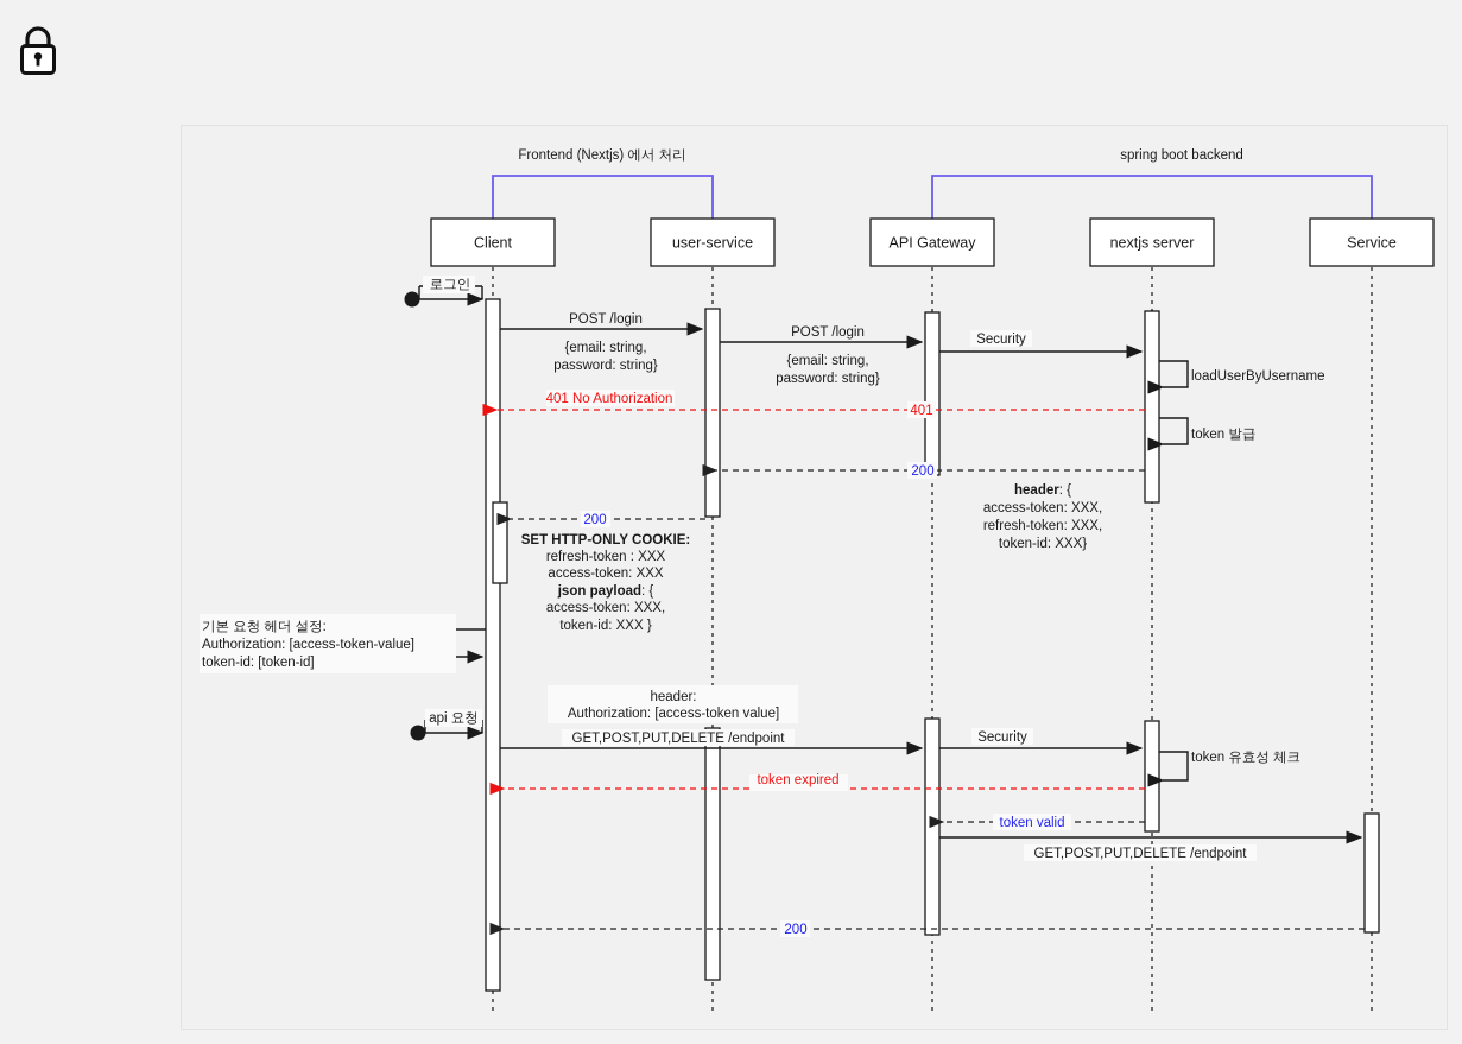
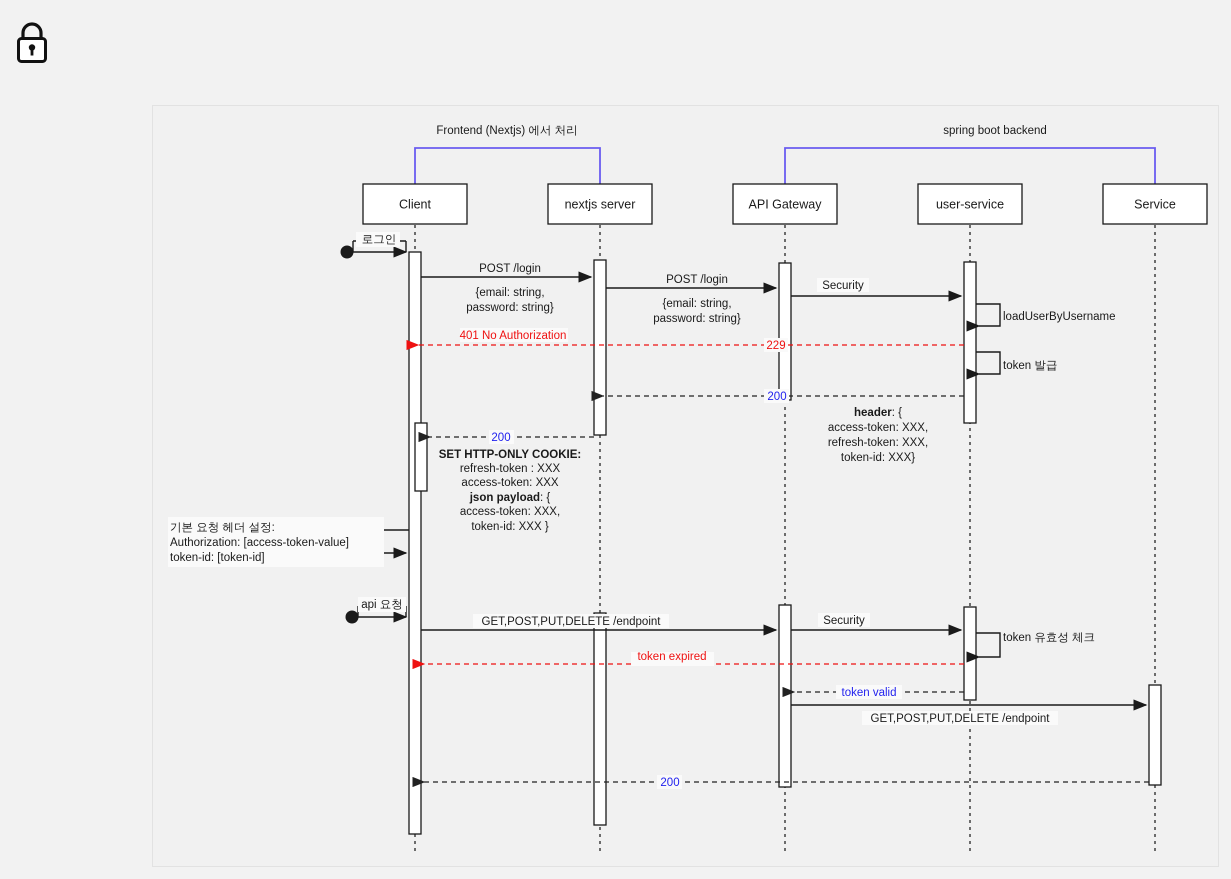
  Client
- user-service
+ nextjs server
  API Gateway
- nextjs server
+ user-service
  Service
  Frontend (Nextjs) 에서 처리
  spring boot backend
  로그인
  POST /login
  {email: string,
  password: string}
  POST /login
  {email: string,
  password: string}
  Security
  loadUserByUsername
  401 No Authorization
- 401
+ 229
  token 발급
  200
  header: {
  access-token: XXX,
  refresh-token: XXX,
  token-id: XXX}
  200
  SET HTTP-ONLY COOKIE:
  refresh-token : XXX
  access-token: XXX
  json payload: {
  access-token: XXX,
  token-id: XXX }
  기본 요청 헤더 설정:
  Authorization: [access-token-value]
  token-id: [token-id]
  api 요청
- header:
- Authorization: [access-token value]
  GET,POST,PUT,DELETE /endpoint
  Security
  token 유효성 체크
  token expired
  token valid
  GET,POST,PUT,DELETE /endpoint
  200
